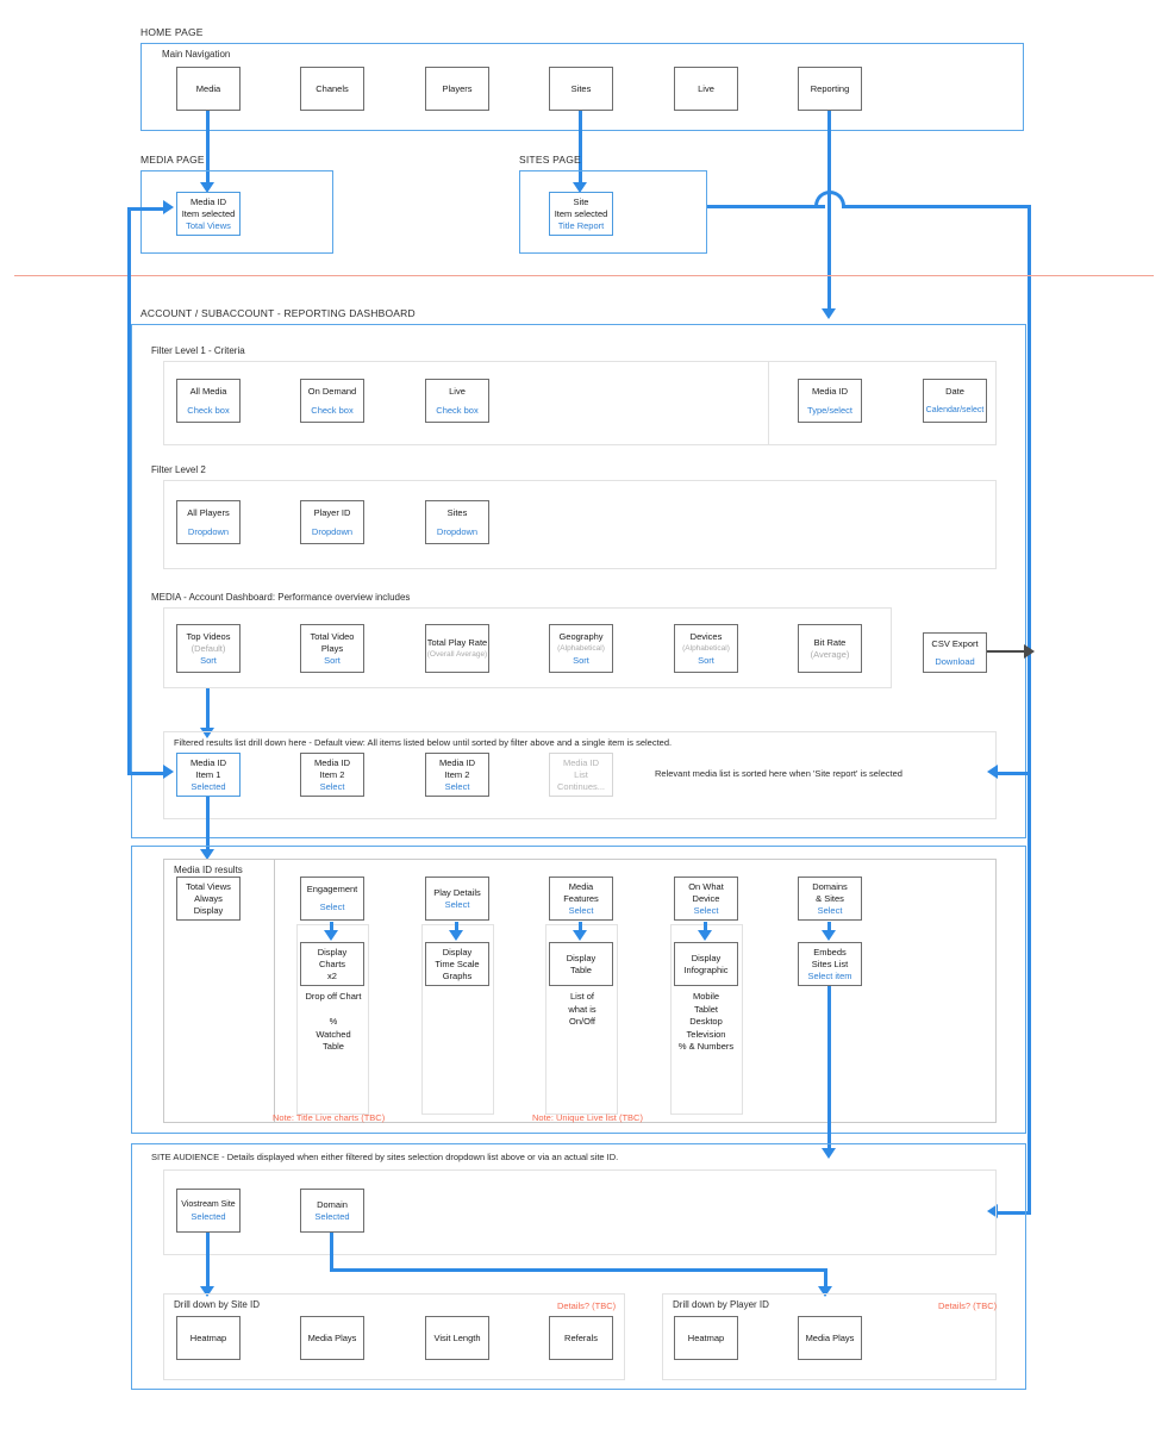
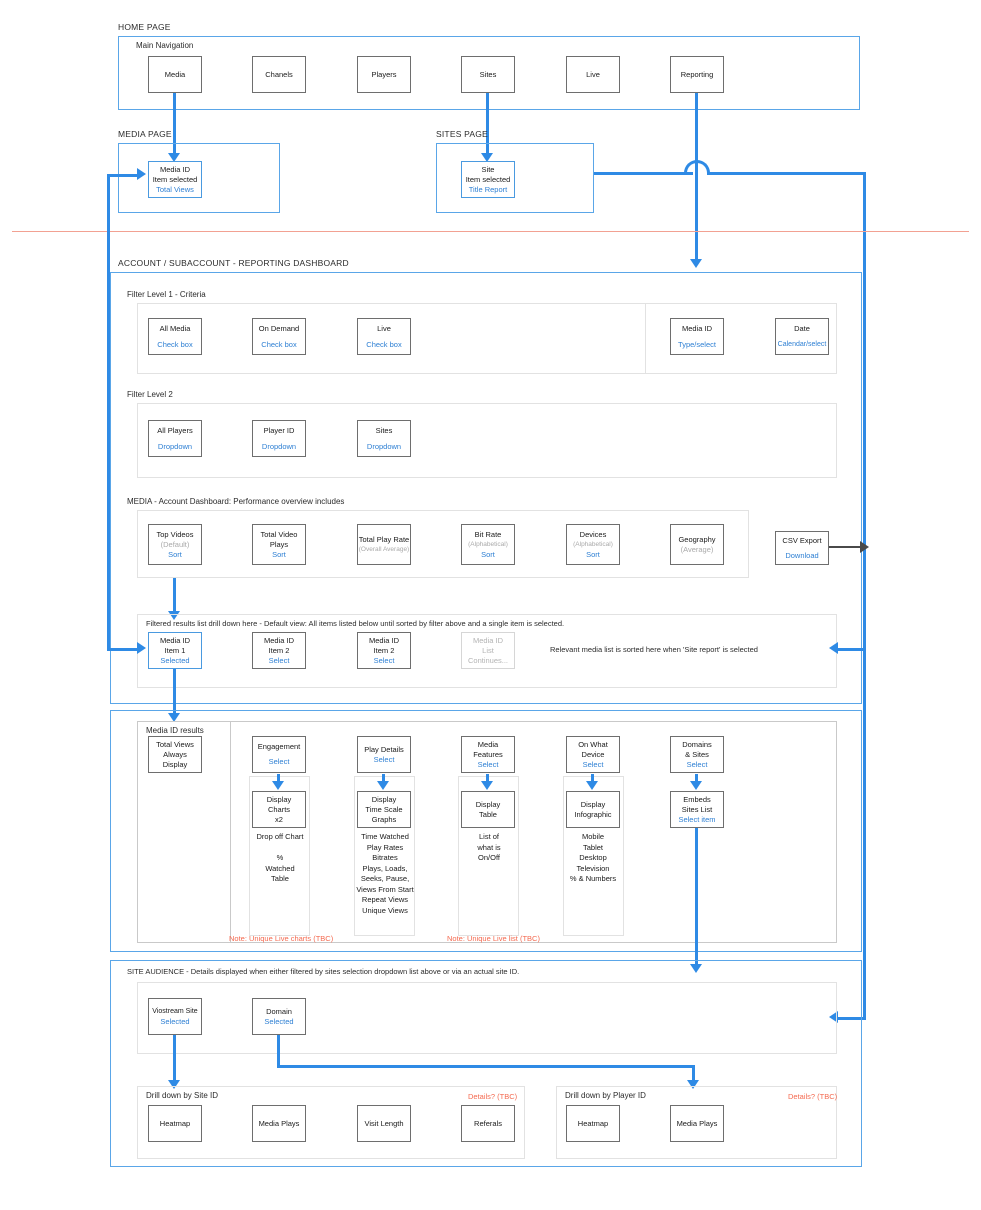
  HOME PAGE
  Main Navigation
  Media
  Chanels
  Players
  Sites
  Live
  Reporting
  MEDIA PAGE
  Media ID
  Item selected
  Total Views
  SITES PAGE
  Site
  Item selected
  Title Report
  ACCOUNT / SUBACCOUNT - REPORTING DASHBOARD
  Filter Level 1 - Criteria
  All Media
  Check box
  On Demand
  Check box
  Live
  Check box
  Media ID
  Type/select
  Date
  Filter Level 2
  All Players
  Dropdown
  Player ID
  Dropdown
  Sites
  Dropdown
  MEDIA - Account Dashboard: Performance overview includes
  Top Videos
  (Default)
  Sort
  Total Video Plays
  Sort
  Total Play Rate
- Geography
+ Bit Rate
  Sort
  Devices
  Sort
- Bit Rate
+ Geography
  (Average)
  CSV Export
  Download
  Filtered results list drill down here - Default view: All items listed below until sorted by filter above and a single item is selected.
  Media ID
  Item 1
  Selected
  Media ID
  Item 2
  Select
  Media ID
  Item 2
  Select
  Media ID
  List
  Continues...
  Relevant media list is sorted here when 'Site report' is selected
  Media ID results
  Total Views
  Always
  Display
  Engagement
  Select
  Display
  Charts
  x2
  Drop off Chart
  %
  Watched
  Table
- Note: Title Live charts (TBC)
+ Note: Unique Live charts (TBC)
  Play Details
  Select
  Display
  Time Scale
  Graphs
+ Time Watched
+ Play Rates
+ Bitrates
+ Plays, Loads,
+ Seeks, Pause,
+ Views From Start
+ Repeat Views
+ Unique Views
  Media
  Features
  Select
  Display
  Table
  List of
  what is
  On/Off
  Note: Unique Live list (TBC)
  On What
  Device
  Select
  Display
  Infographic
  Mobile
  Tablet
  Desktop
  Television
  % & Numbers
  Domains
  & Sites
  Select
  Embeds
  Sites List
  Select item
  SITE AUDIENCE - Details displayed when either filtered by sites selection dropdown list above or via an actual site ID.
  Selected
  Domain
  Selected
  Drill down by Site ID
  Details? (TBC)
  Heatmap
  Media Plays
  Visit Length
  Referals
  Drill down by Player ID
  Details? (TBC)
  Heatmap
  Media Plays
